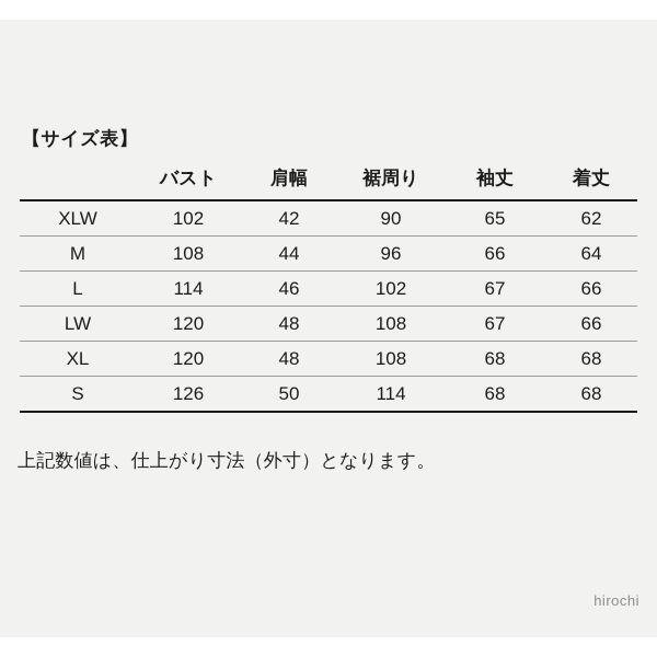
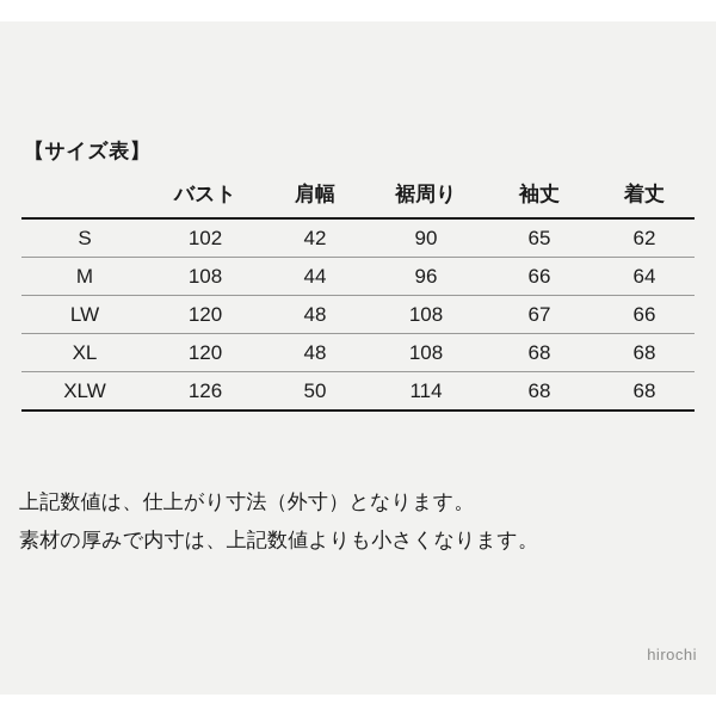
  【サイズ表】
  	バスト	肩幅	裾周り	袖丈	着丈
- XLW	102	42	90	65	62
+ S	102	42	90	65	62
  M	108	44	96	66	64
- L	114	46	102	67	66
  LW	120	48	108	67	66
  XL	120	48	108	68	68
- S	126	50	114	68	68
+ XLW	126	50	114	68	68
  上記数値は、仕上がり寸法（外寸）となります。
+ 素材の厚みで内寸は、上記数値よりも小さくなります。
  hirochi
